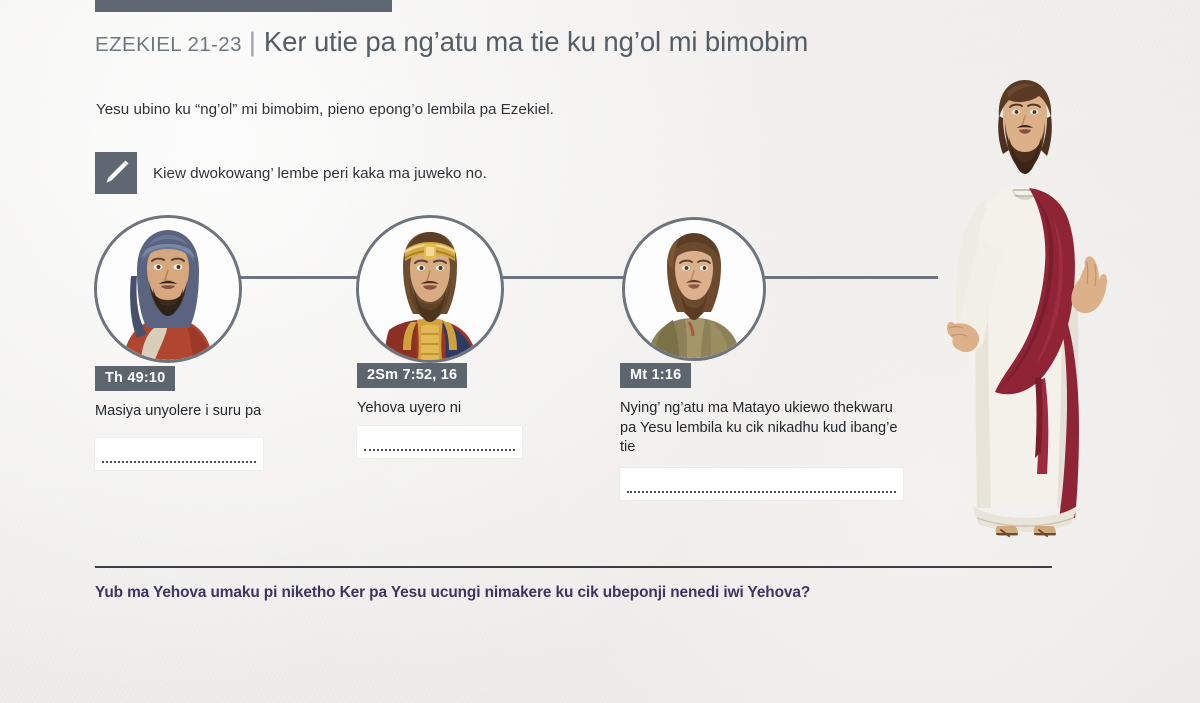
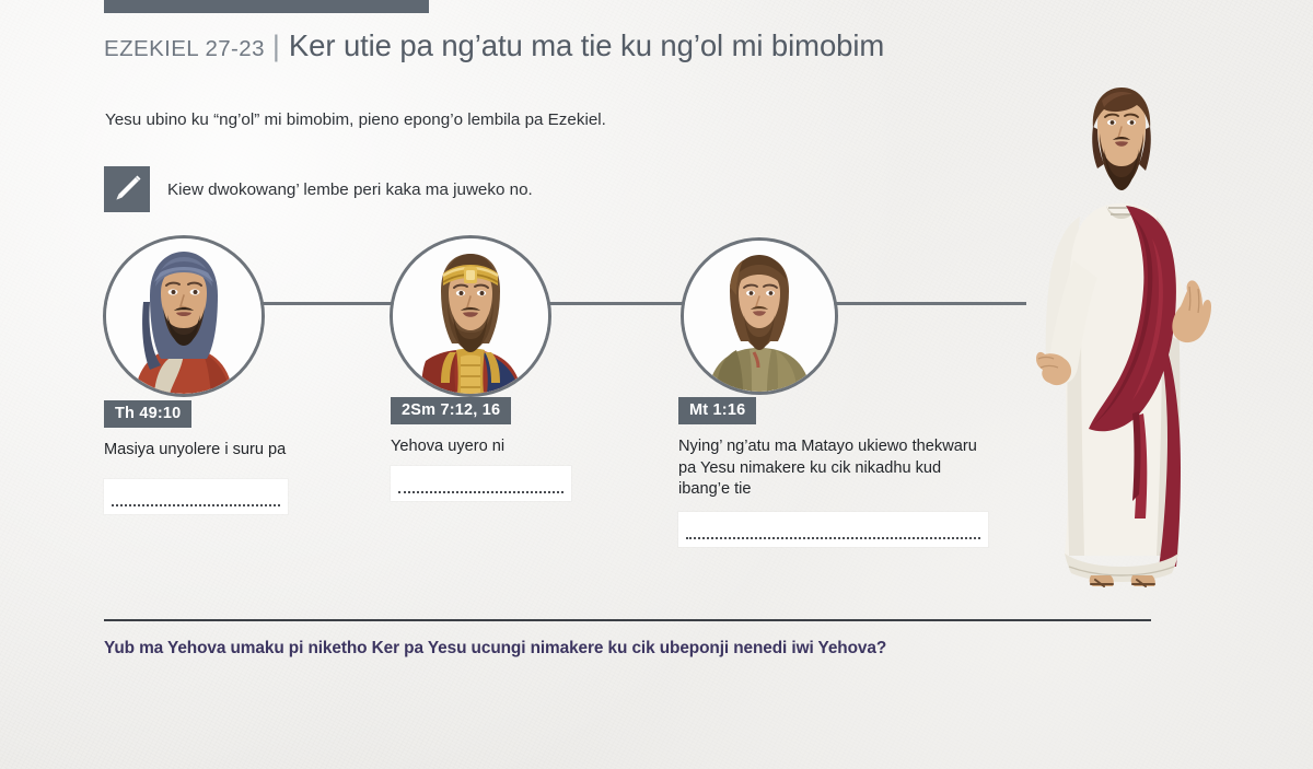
- EZEKIEL 21-23
+ EZEKIEL 27-23
  |
  Ker utie pa ng’atu ma tie ku ng’ol mi bimobim
  Yesu ubino ku “ng’ol” mi bimobim, pieno epong’o lembila pa Ezekiel.
  Kiew dwokowang’ lembe peri kaka ma juweko no.
  Th 49:10
  Masiya unyolere i suru pa
- 2Sm 7:52, 16
+ 2Sm 7:12, 16
  Yehova uyero ni
  Mt 1:16
- Nying’ ng’atu ma Matayo ukiewo thekwaru pa Yesu lembila ku cik nikadhu kud ibang’e tie
+ Nying’ ng’atu ma Matayo ukiewo thekwaru pa Yesu nimakere ku cik nikadhu kud ibang’e tie
  Yub ma Yehova umaku pi niketho Ker pa Yesu ucungi nimakere ku cik ubeponji nenedi iwi Yehova?
